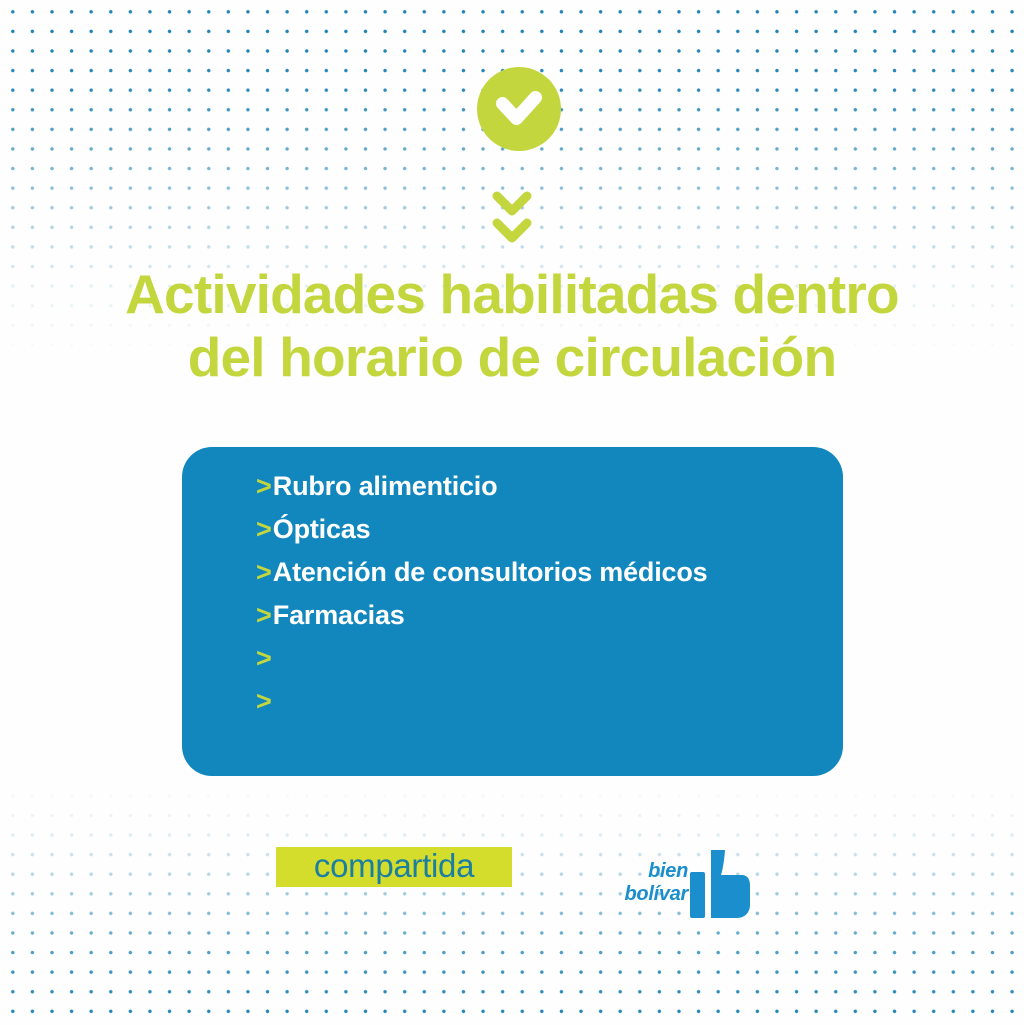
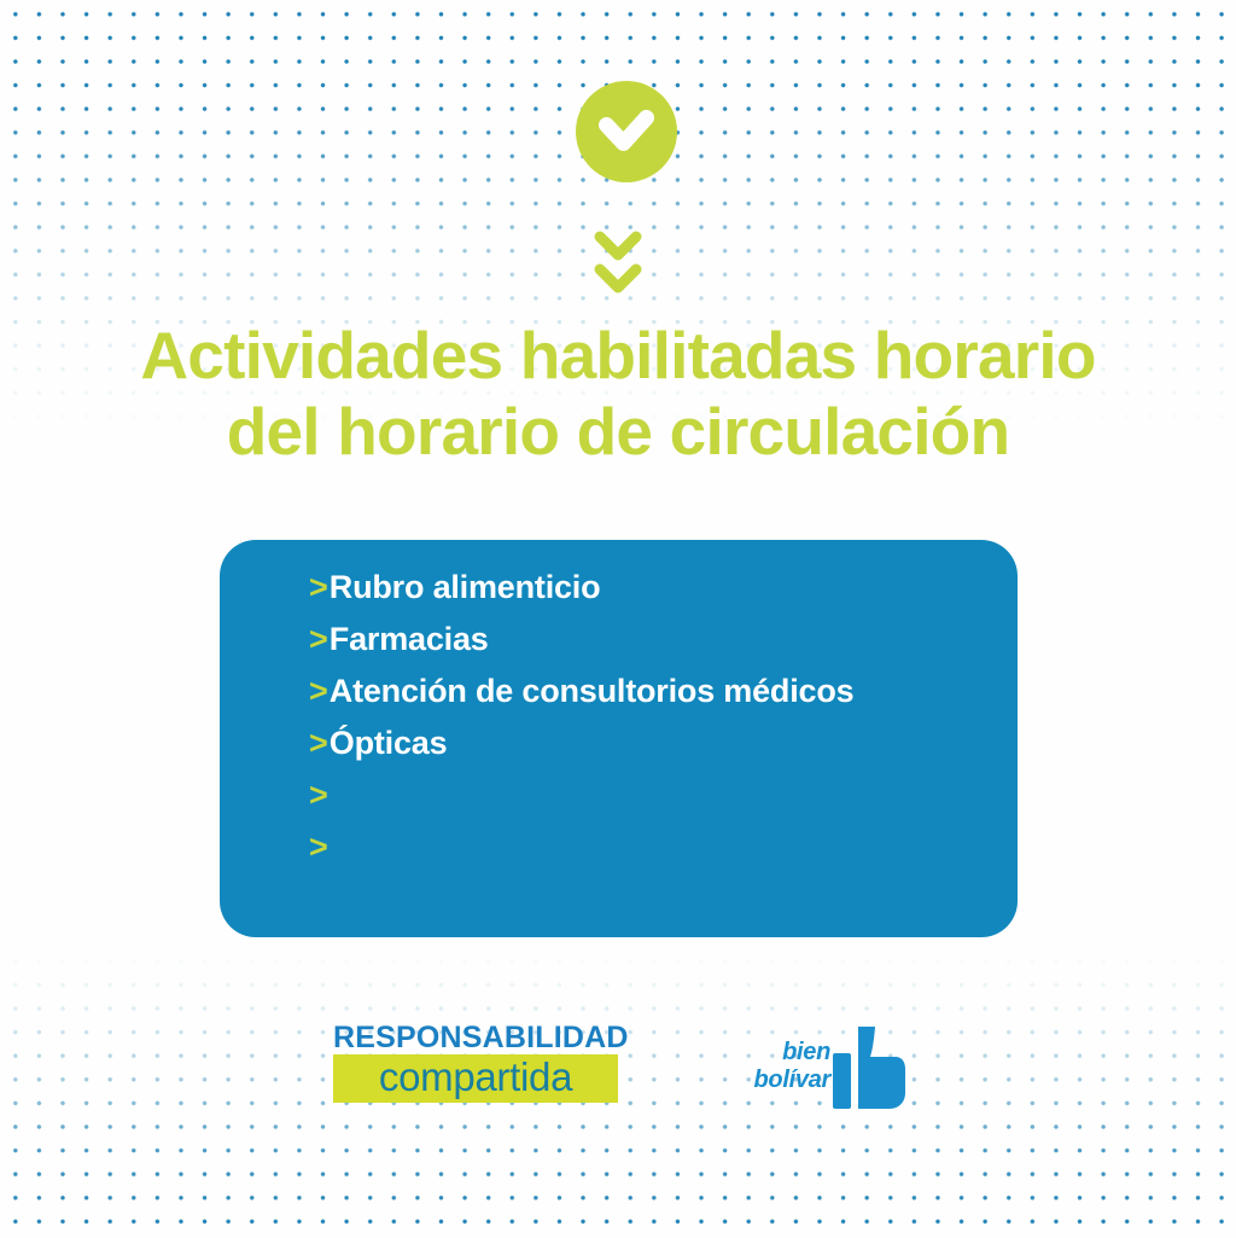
- Actividades habilitadas dentro del horario de circulación
+ Actividades habilitadas horario del horario de circulación
  >
  Rubro alimenticio
  >
- Ópticas
+ Farmacias
  >
  Atención de consultorios médicos
  >
- Farmacias
+ Ópticas
  >
  >
+ RESPONSABILIDAD
  compartida
  bien
  bolívar
